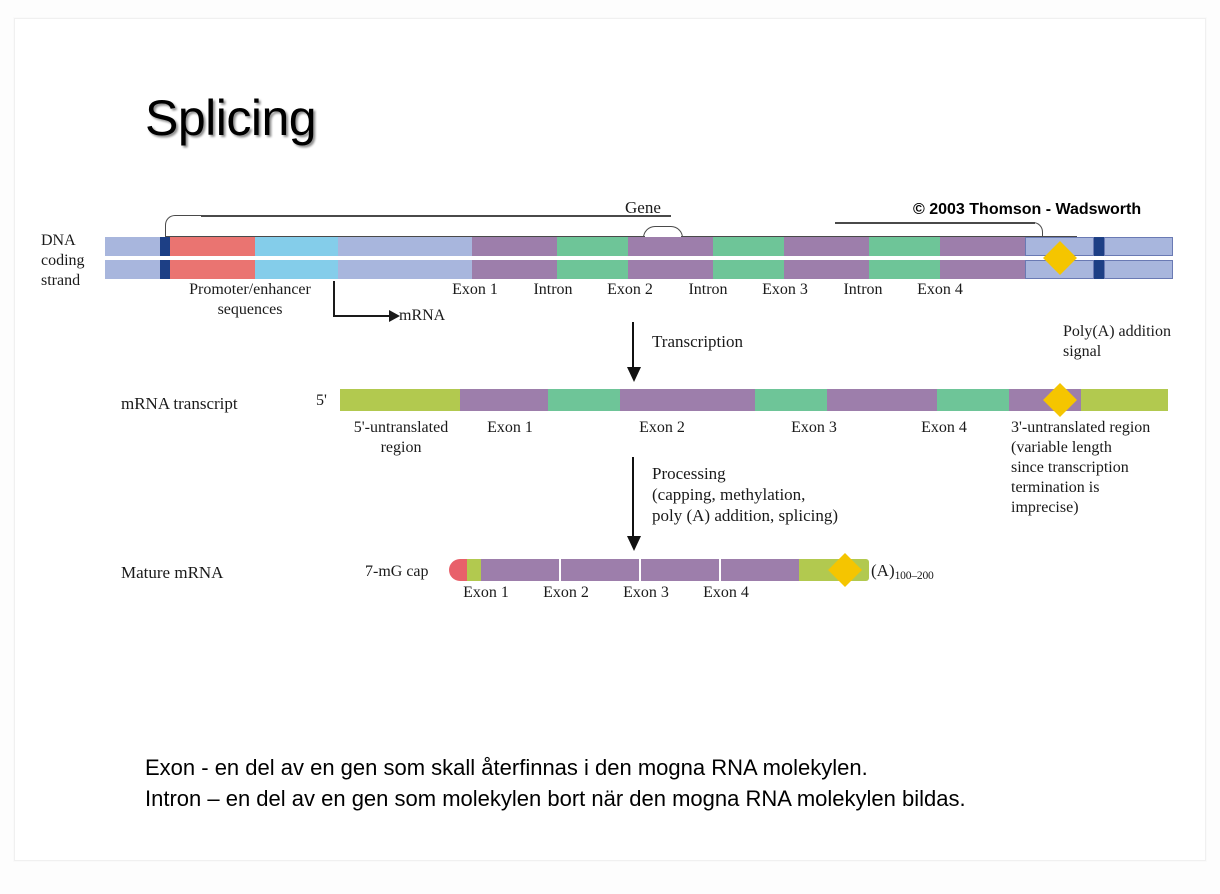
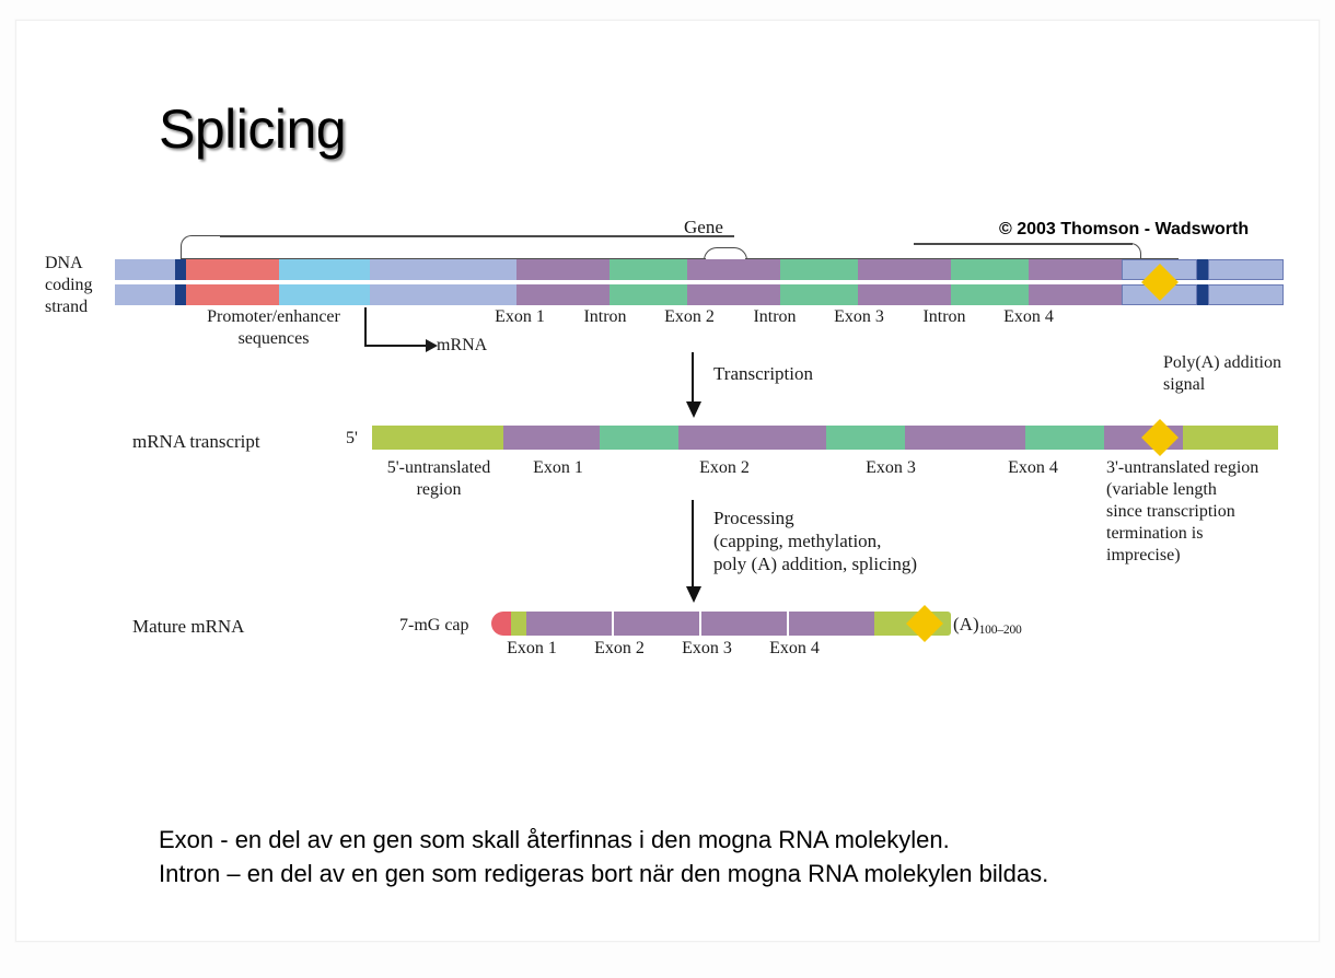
  Splicing
  © 2003 Thomson - Wadsworth
  Gene
  DNA
  coding
  strand
  Exon 1
  Intron
  Exon 2
  Intron
  Exon 3
  Intron
  Exon 4
  Promoter/enhancer
  sequences
  mRNA
  Transcription
  Poly(A) addition
  signal
  mRNA transcript
  5'
  5'-untranslated
  region
  Exon 1
  Exon 2
  Exon 3
  Exon 4
  3'-untranslated region
  (variable length
  since transcription
  termination is
  imprecise)
  Processing
  (capping, methylation,
  poly (A) addition, splicing)
  Mature mRNA
  7-mG cap
  Exon 1
  Exon 2
  Exon 3
  Exon 4
  (A)100–200
  Exon - en del av en gen som skall återfinnas i den mogna RNA molekylen.
- Intron – en del av en gen som molekylen bort när den mogna RNA molekylen bildas.
+ Intron – en del av en gen som redigeras bort när den mogna RNA molekylen bildas.
